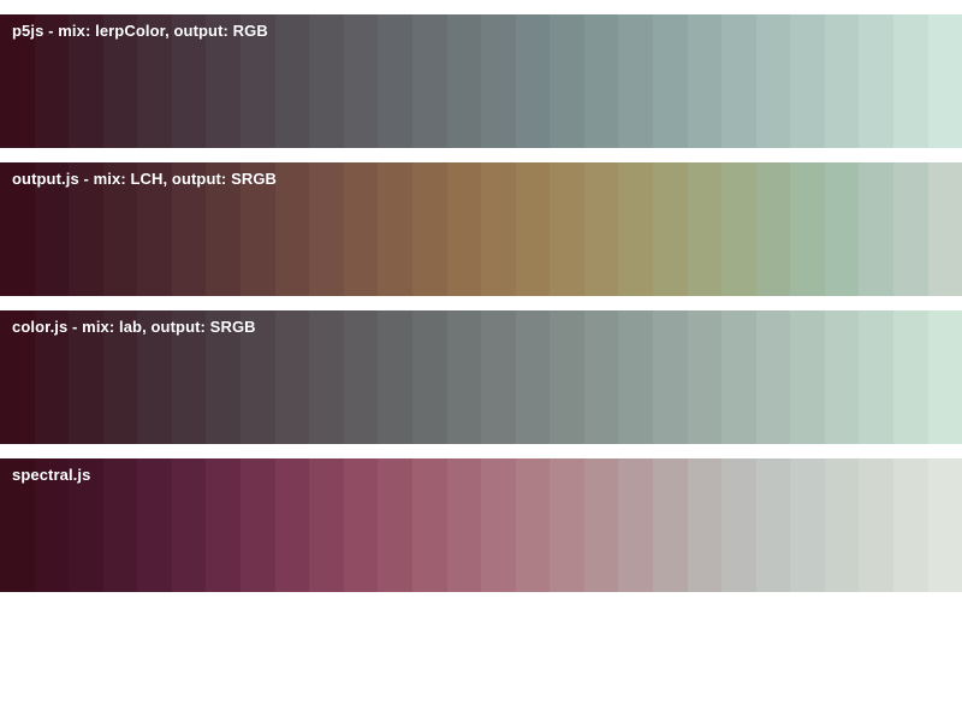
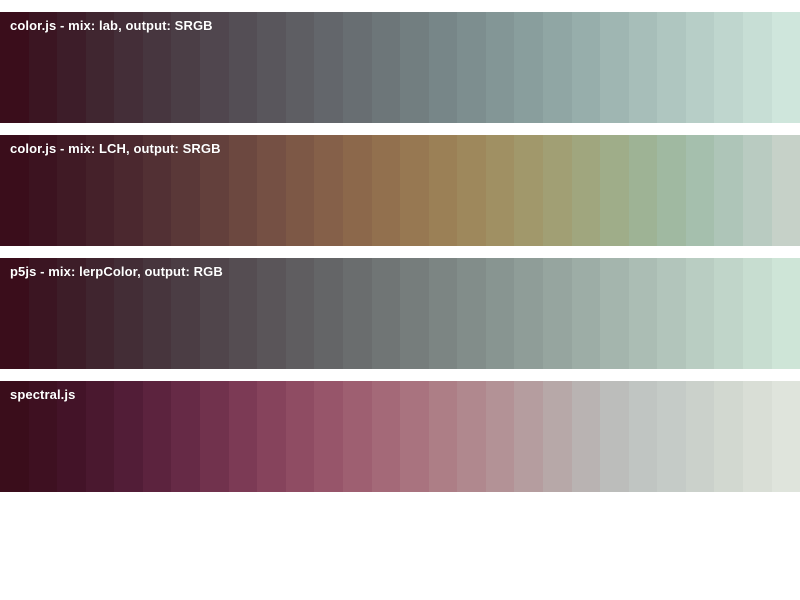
- p5js - mix: lerpColor, output: RGB
+ color.js - mix: lab, output: SRGB
- output.js - mix: LCH, output: SRGB
+ color.js - mix: LCH, output: SRGB
- color.js - mix: lab, output: SRGB
+ p5js - mix: lerpColor, output: RGB
  spectral.js
